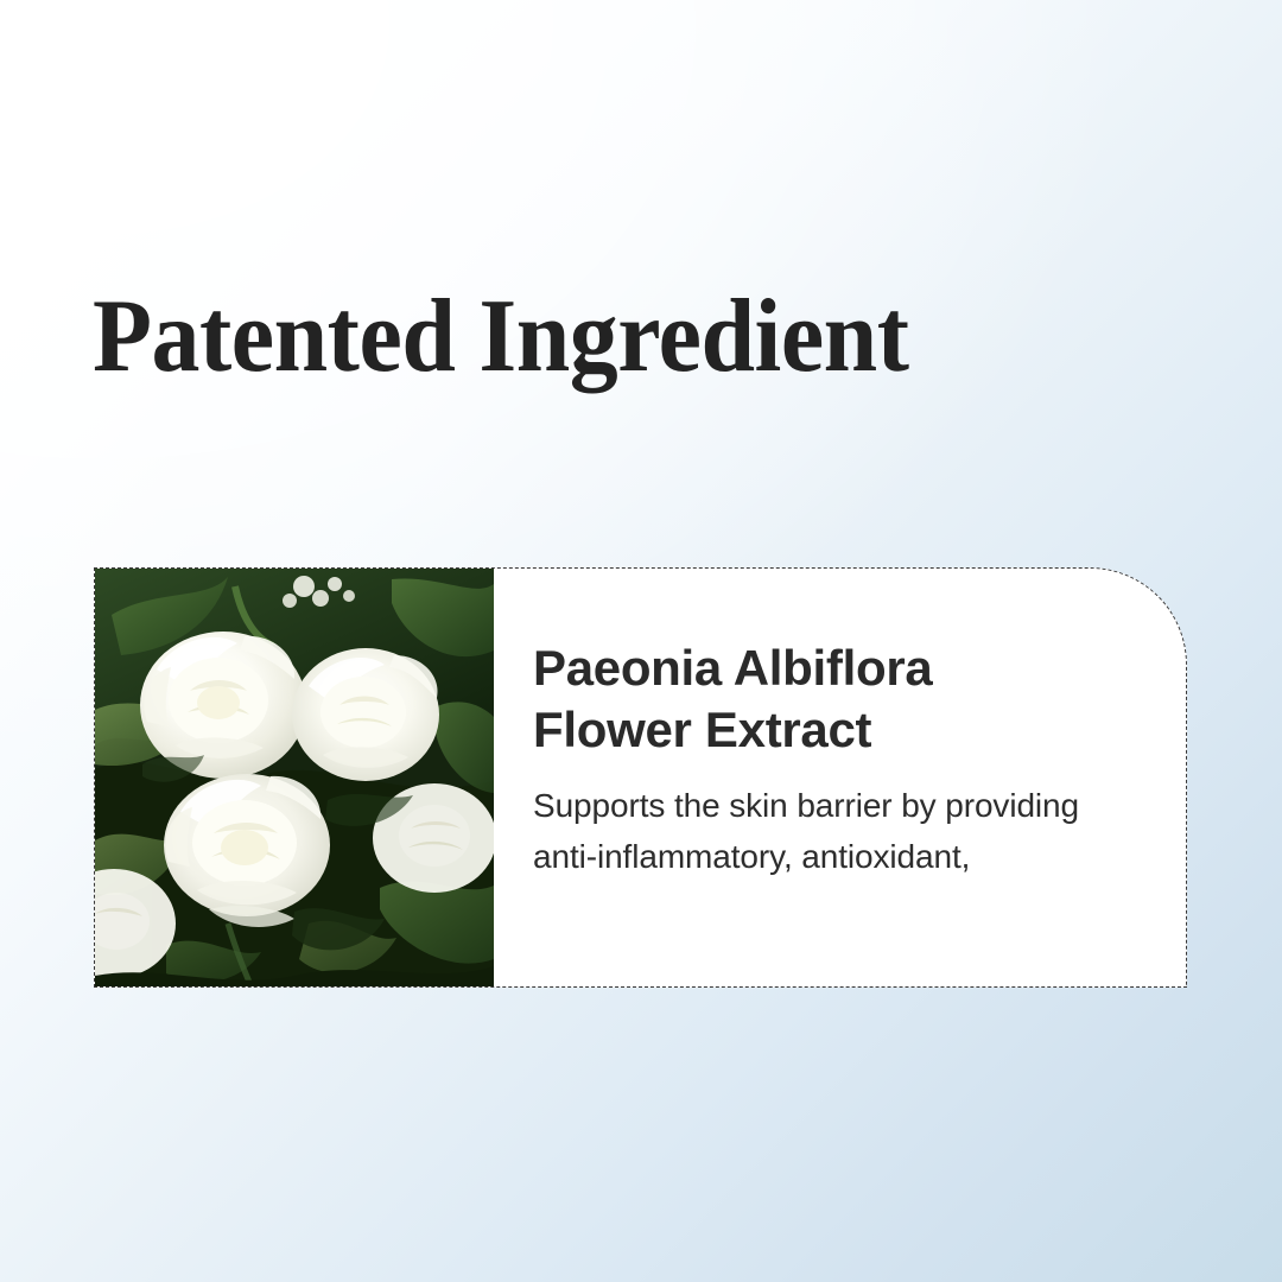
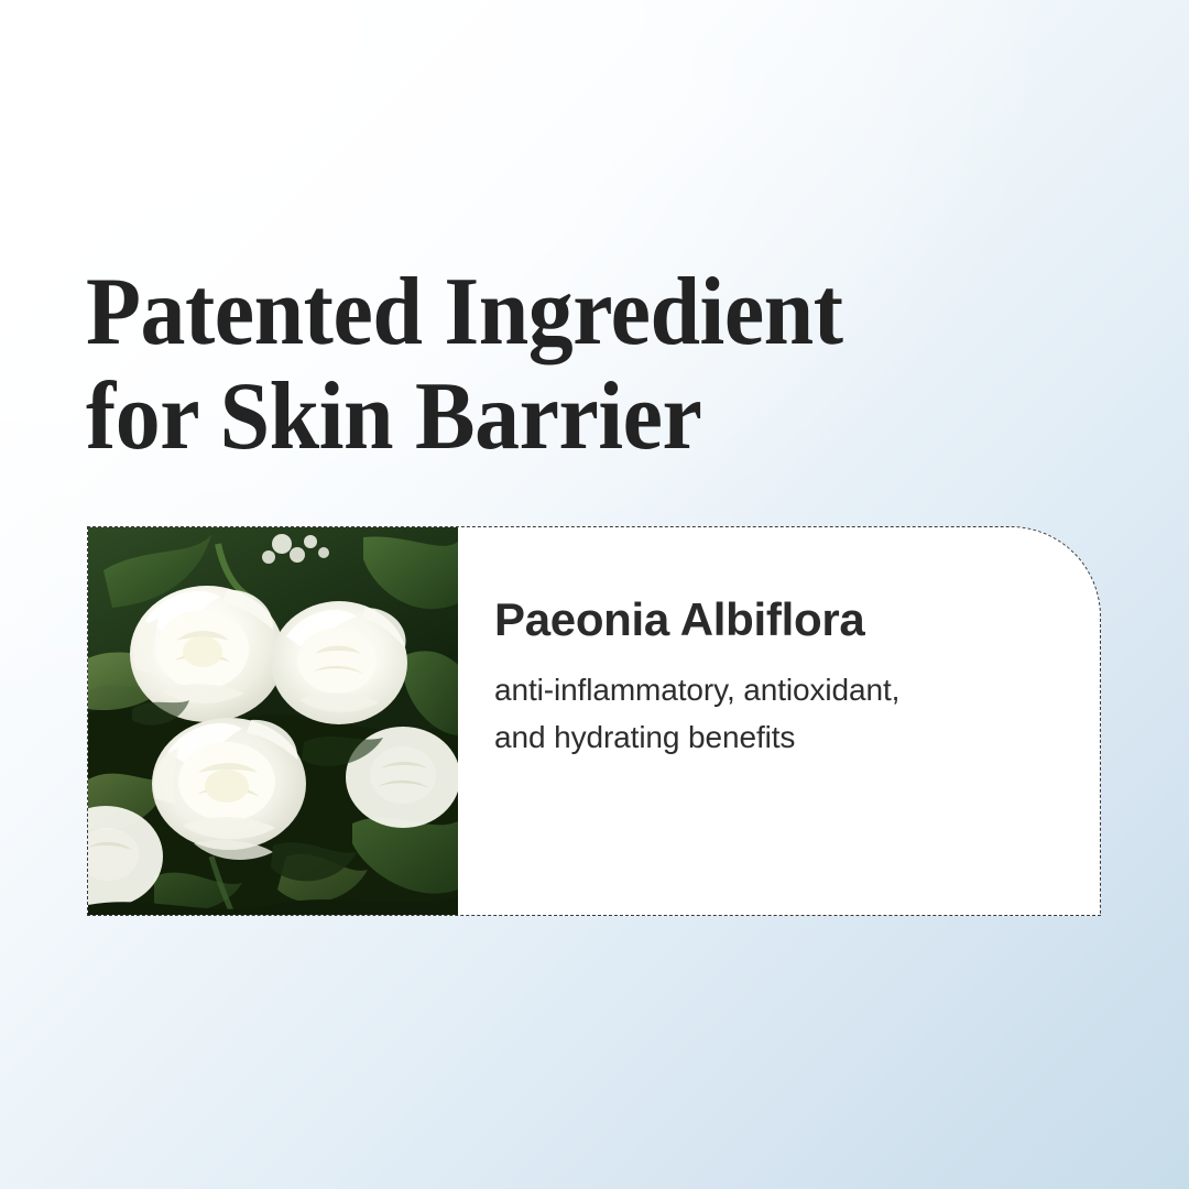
  Patented Ingredient
+ for Skin Barrier
  Paeonia Albiflora
- Flower Extract
- Supports the skin barrier by providing
  anti-inflammatory, antioxidant,
+ and hydrating benefits
